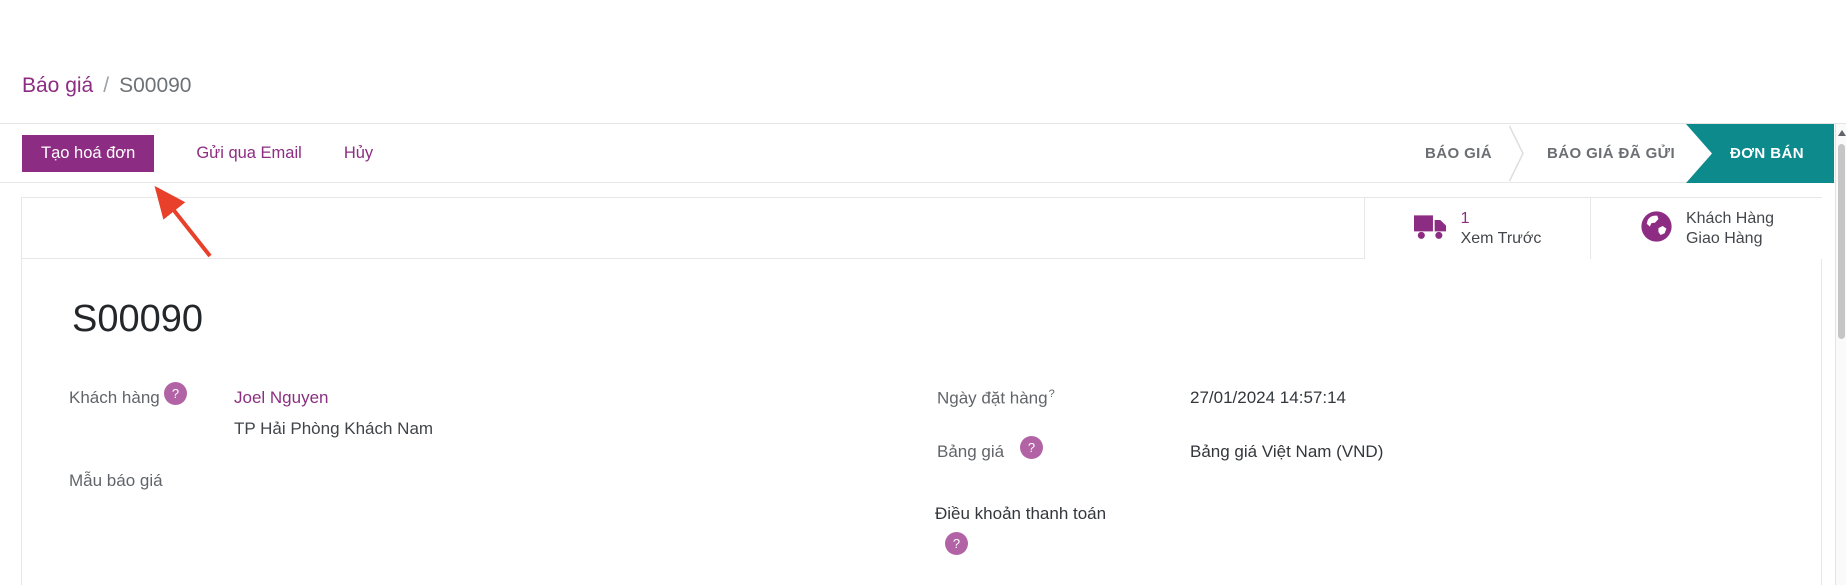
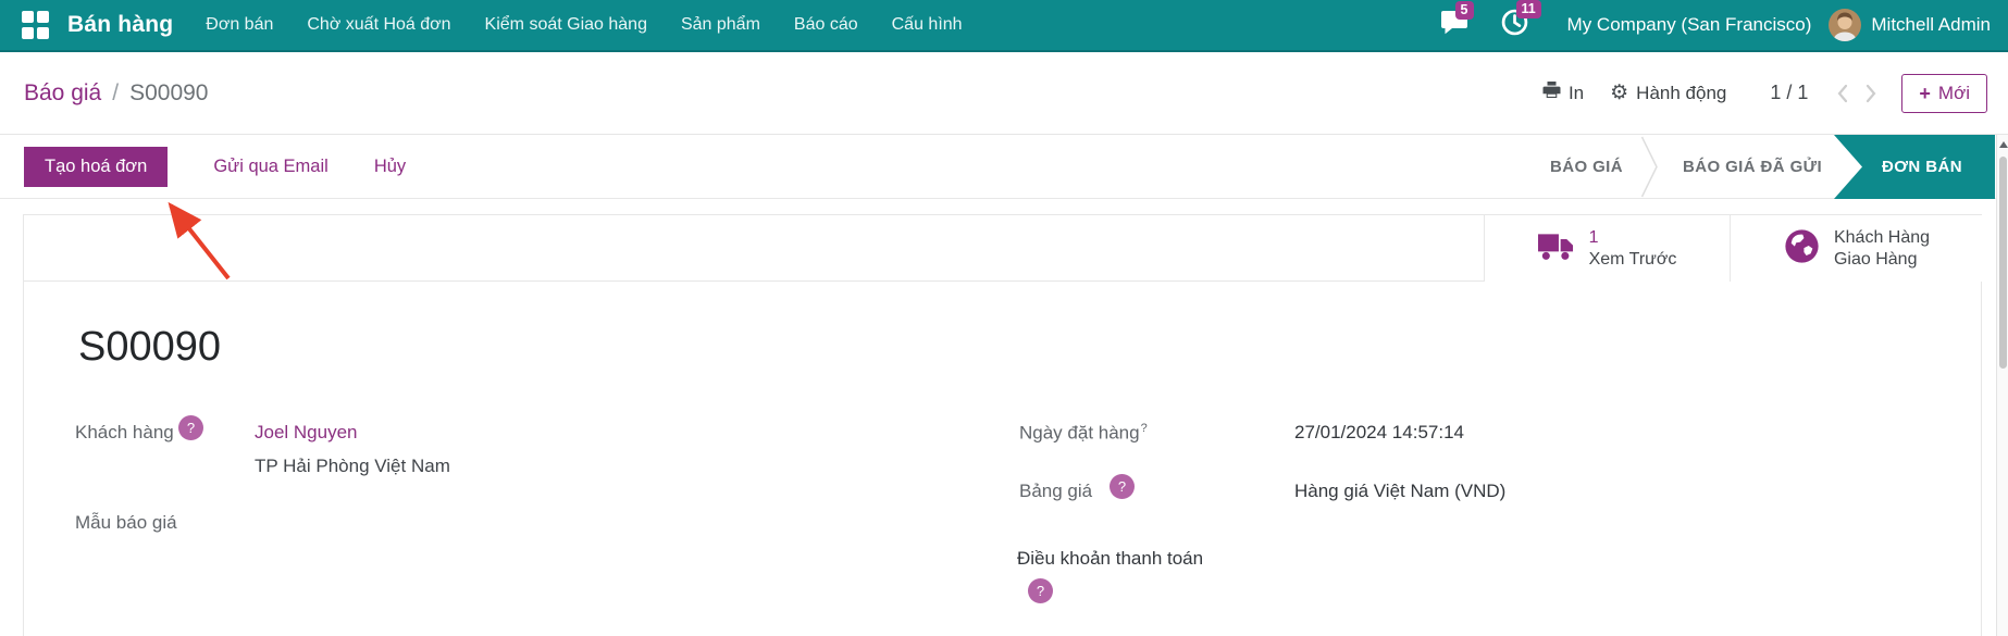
+ Bán hàng
+ Đơn bán
+ Chờ xuất Hoá đơn
+ Kiểm soát Giao hàng
+ Sản phẩm
+ Báo cáo
+ Cấu hình
+ 5
+ 11
+ My Company (San Francisco)
+ Mitchell Admin
  Báo giá
  /
  S00090
+ In
+ ⚙
+ Hành động
+ 1 / 1
+ +
+ Mới
  Tạo hoá đơn
  Gửi qua Email
  Hủy
  BÁO GIÁ
  BÁO GIÁ ĐÃ GỬI
  ĐƠN BÁN
  1
  Xem Trước
  Khách Hàng
  Giao Hàng
  S00090
  Khách hàng
  ?
  Joel Nguyen
- TP Hải Phòng Khách Nam
+ TP Hải Phòng Việt Nam
  Mẫu báo giá
  Ngày đặt hàng?
  27/01/2024 14:57:14
  Bảng giá
  ?
- Bảng giá Việt Nam (VND)
+ Hàng giá Việt Nam (VND)
  Điều khoản thanh toán
  ?
